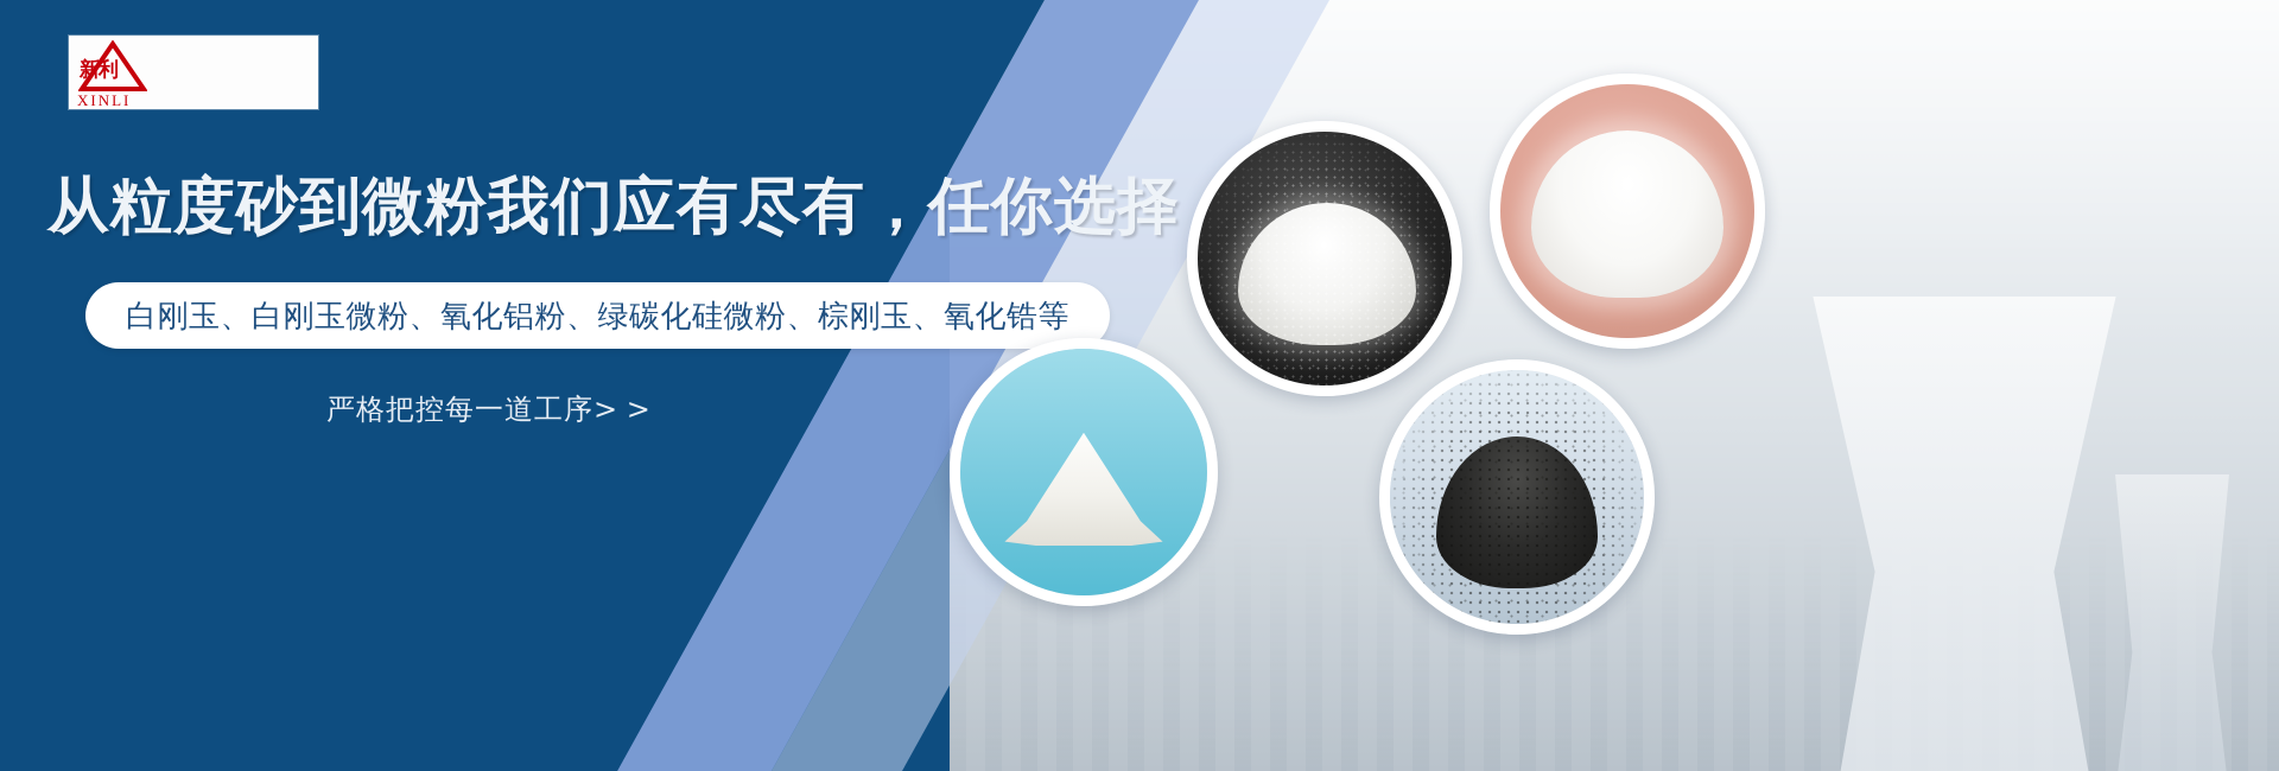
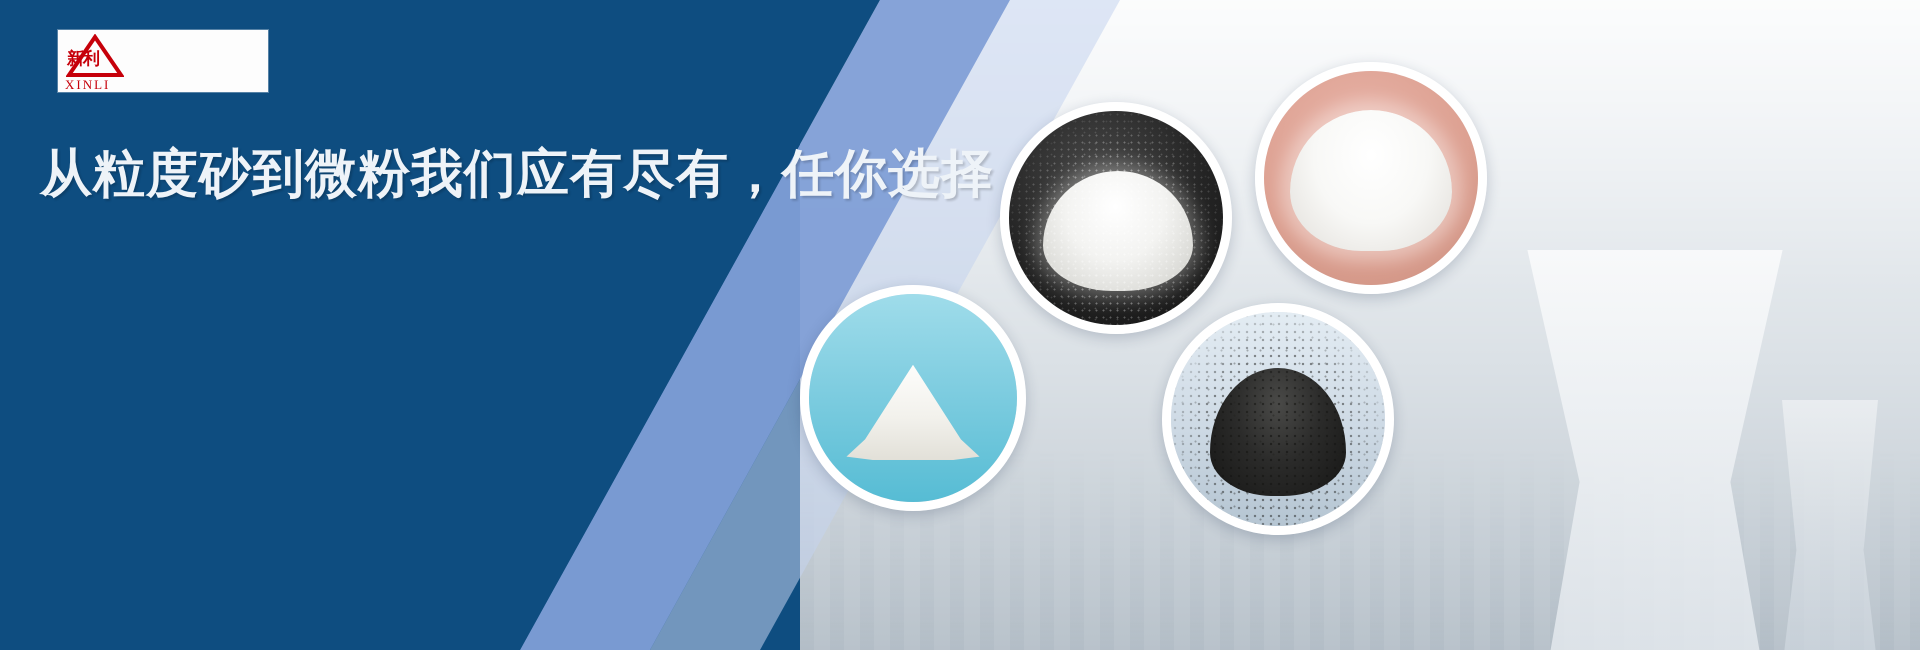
  新利
  XINLI
  从粒度砂到微粉我们应有尽有，任你选择
- 白刚玉、白刚玉微粉、氧化铝粉、绿碳化硅微粉、棕刚玉、氧化锆等
- 严格把控每一道工序> >
